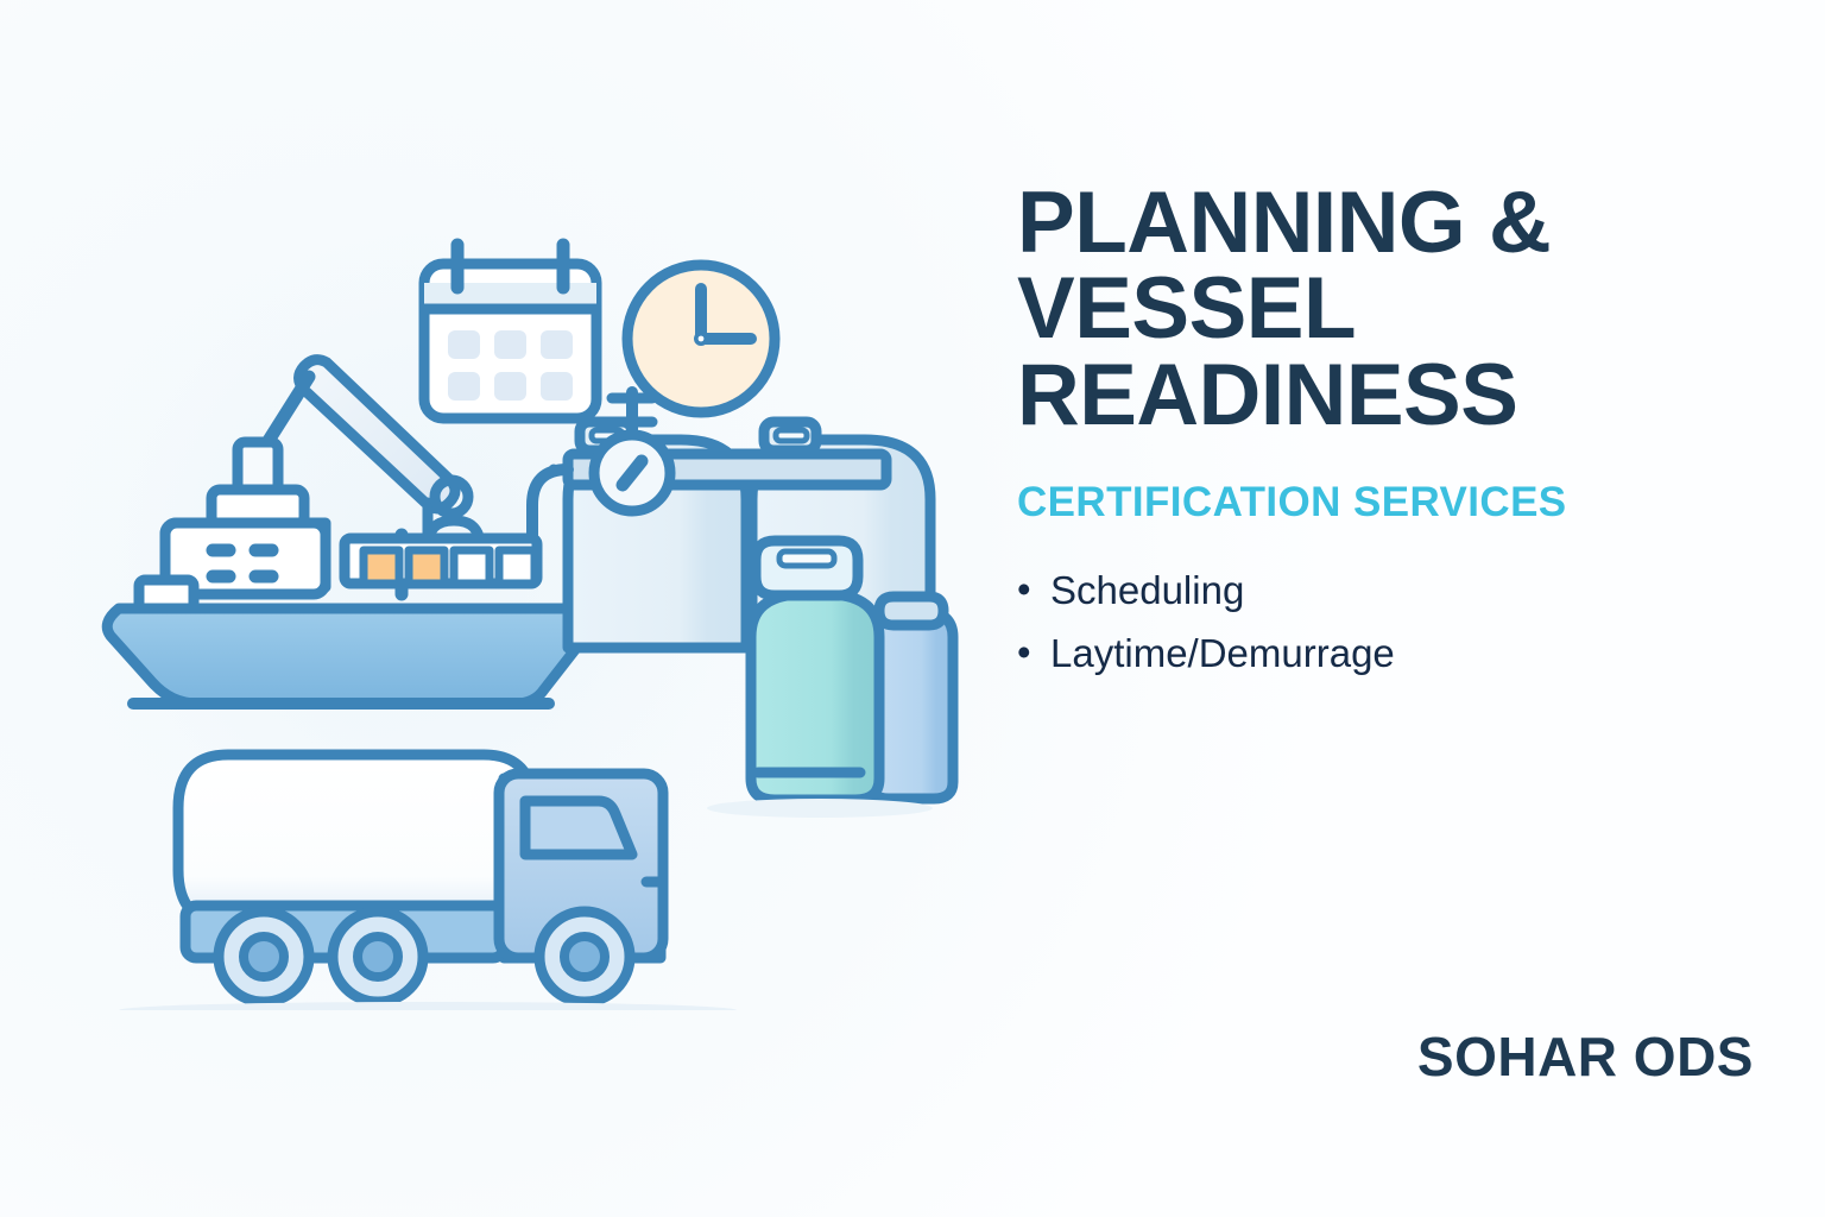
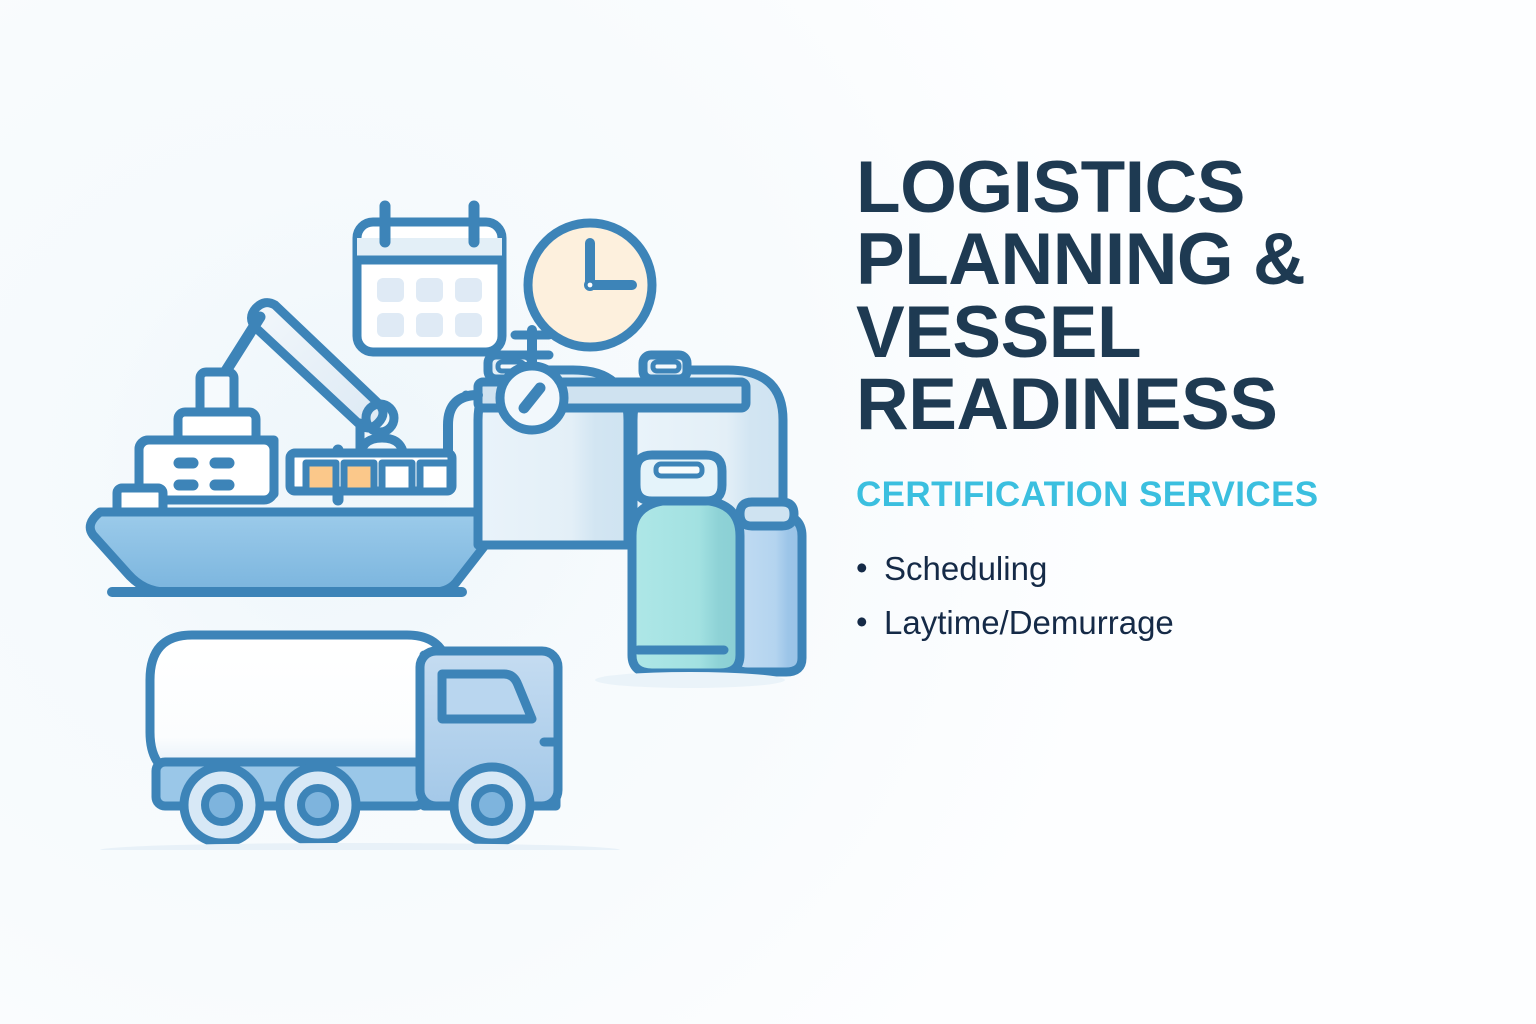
+ LOGISTICS
  PLANNING &
  VESSEL
  READINESS
  CERTIFICATION SERVICES
  Scheduling
  Laytime/Demurrage
- SOHAR ODS
